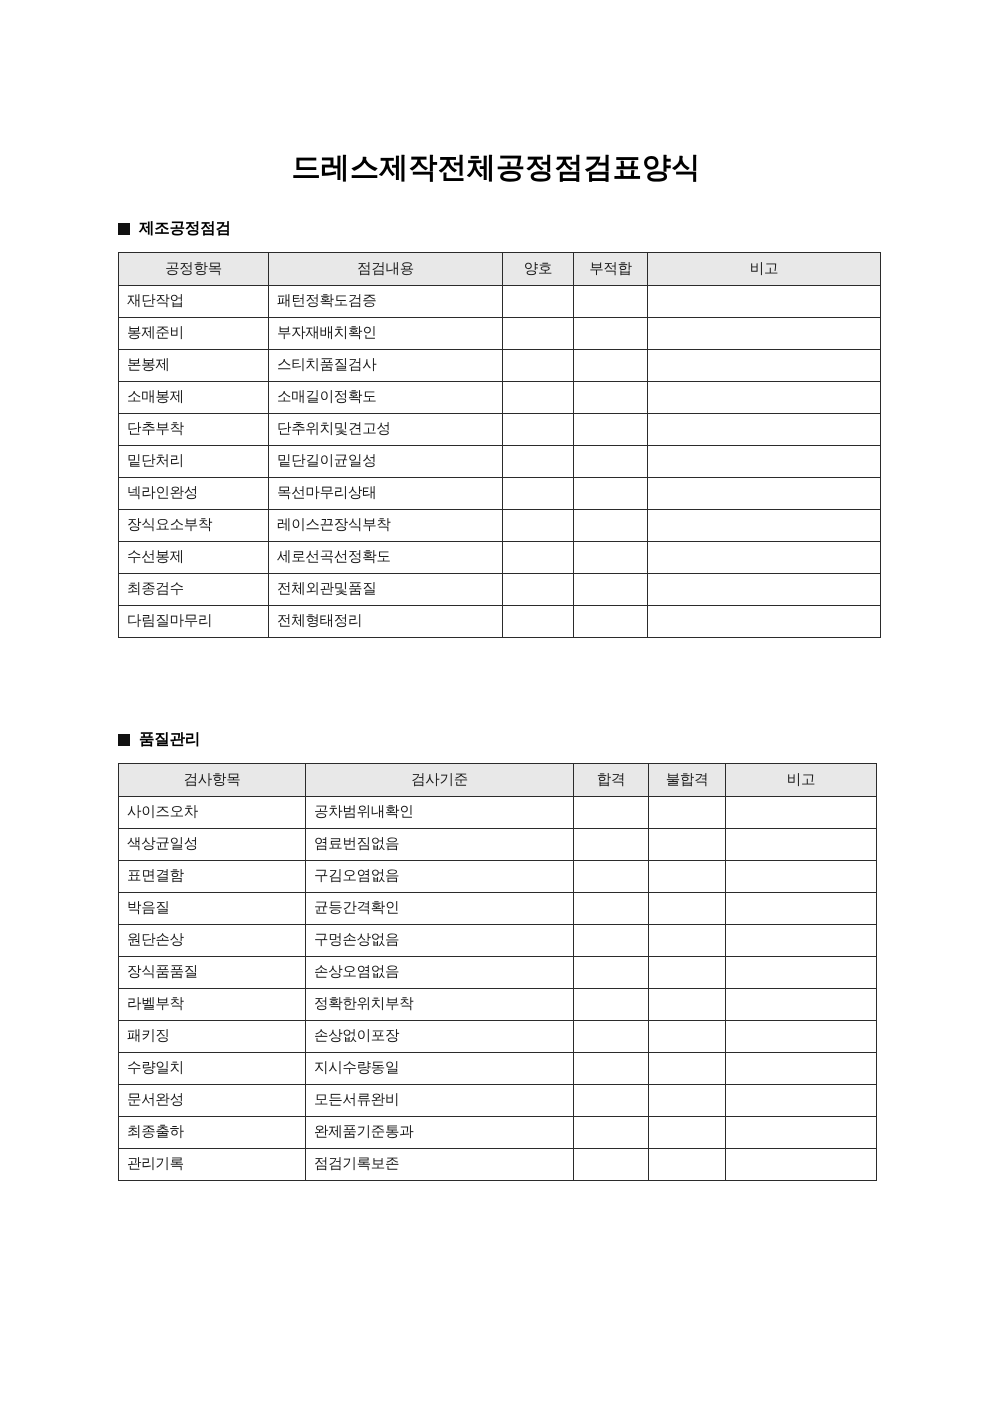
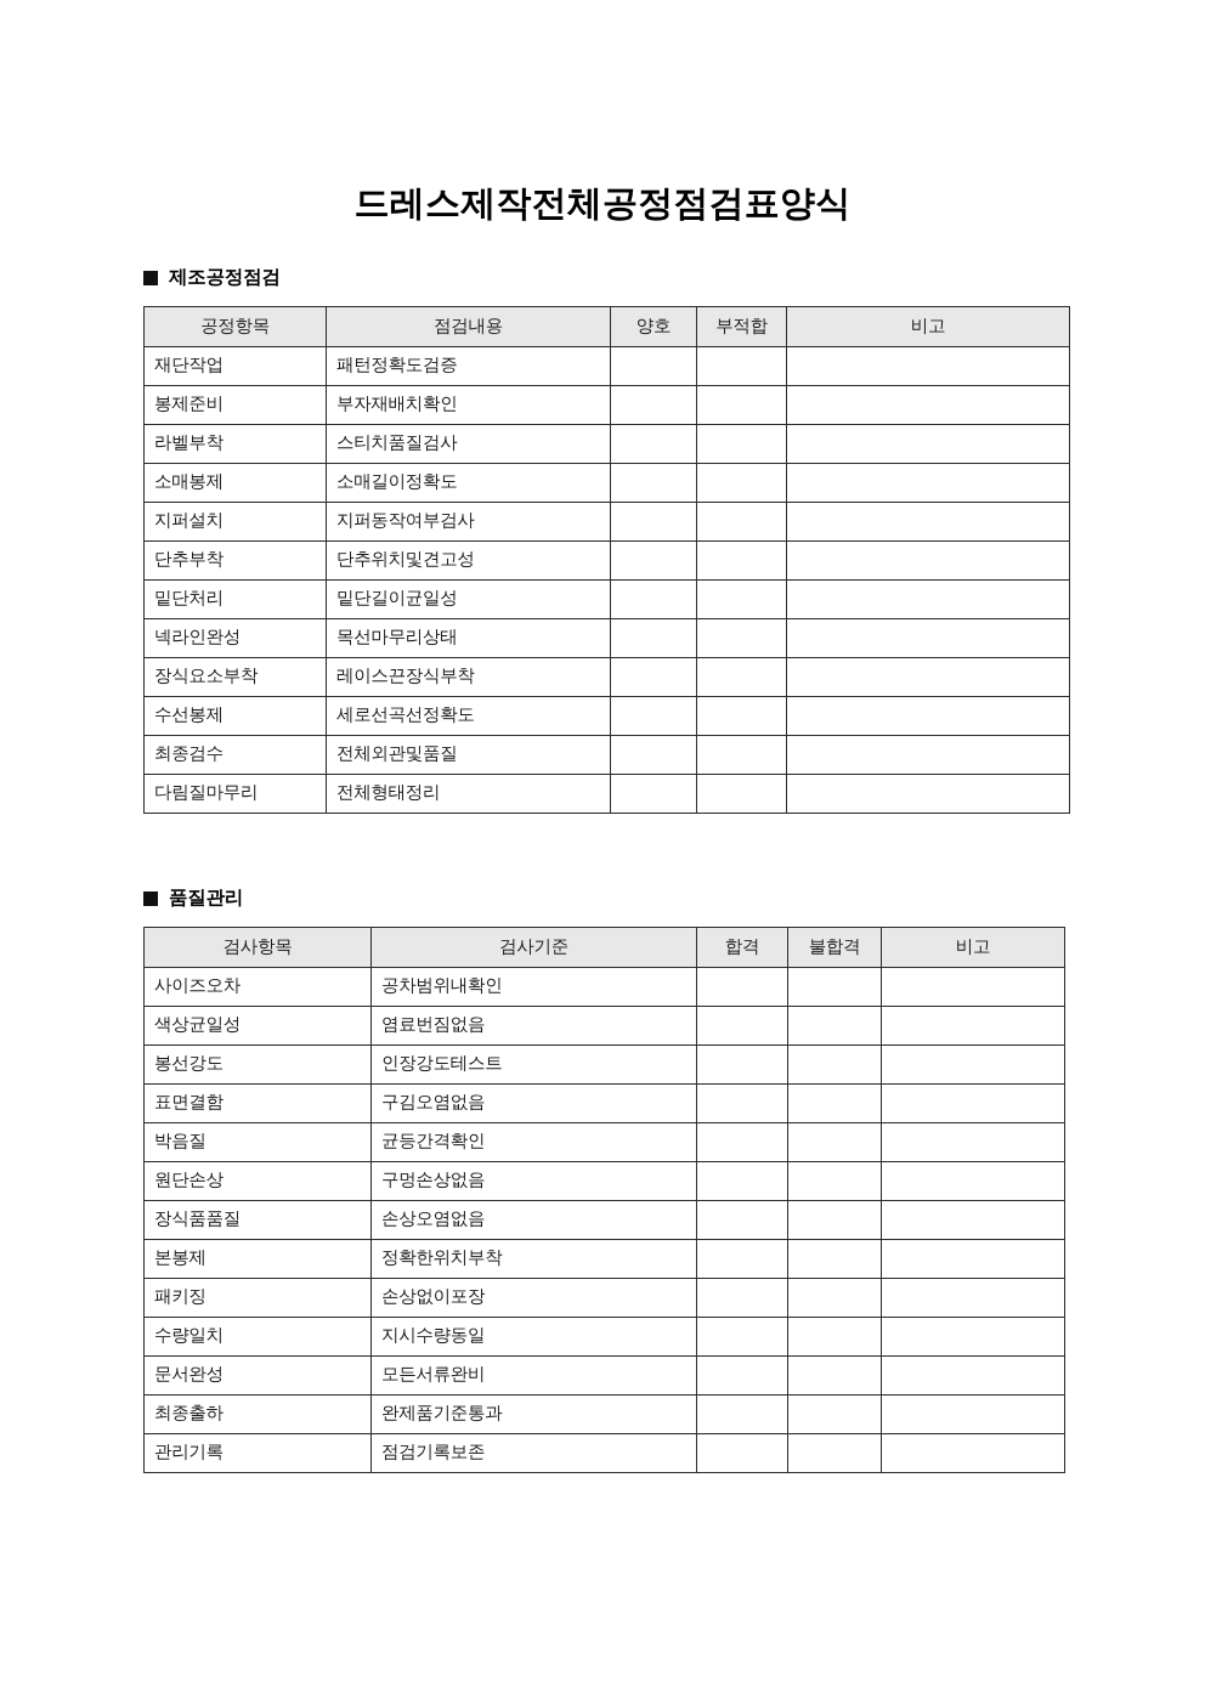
  드레스제작전체공정점검표양식
  제조공정점검
  공정항목	점검내용	양호	부적합	비고
  재단작업	패턴정확도검증
  봉제준비	부자재배치확인
- 본봉제	스티치품질검사
+ 라벨부착	스티치품질검사
  소매봉제	소매길이정확도
+ 지퍼설치	지퍼동작여부검사
  단추부착	단추위치및견고성
  밑단처리	밑단길이균일성
  넥라인완성	목선마무리상태
  장식요소부착	레이스끈장식부착
  수선봉제	세로선곡선정확도
  최종검수	전체외관및품질
  다림질마무리	전체형태정리
  품질관리
  검사항목	검사기준	합격	불합격	비고
  사이즈오차	공차범위내확인
  색상균일성	염료번짐없음
+ 봉선강도	인장강도테스트
  표면결함	구김오염없음
  박음질	균등간격확인
  원단손상	구멍손상없음
  장식품품질	손상오염없음
- 라벨부착	정확한위치부착
+ 본봉제	정확한위치부착
  패키징	손상없이포장
  수량일치	지시수량동일
  문서완성	모든서류완비
  최종출하	완제품기준통과
  관리기록	점검기록보존
